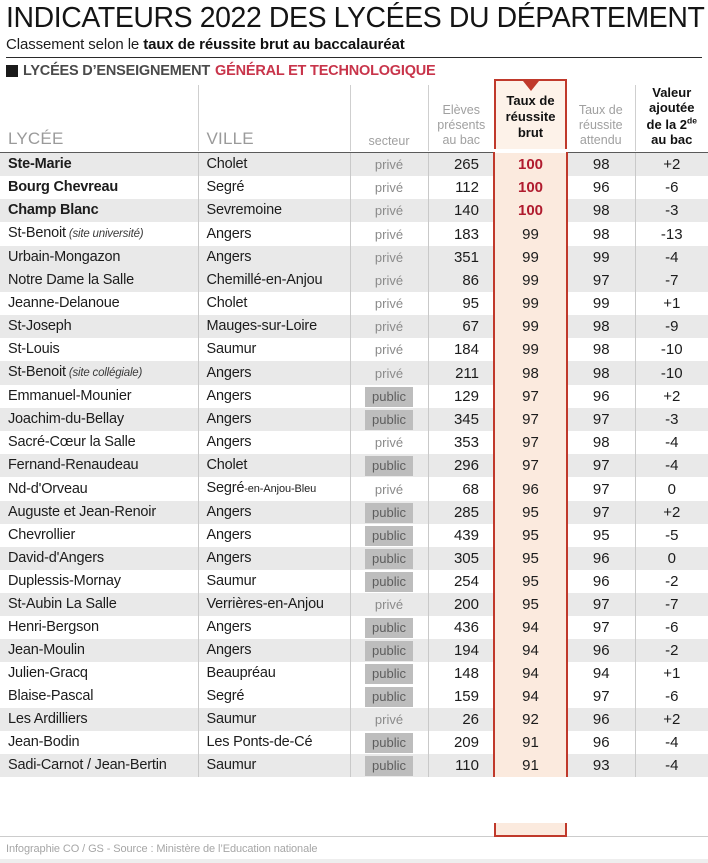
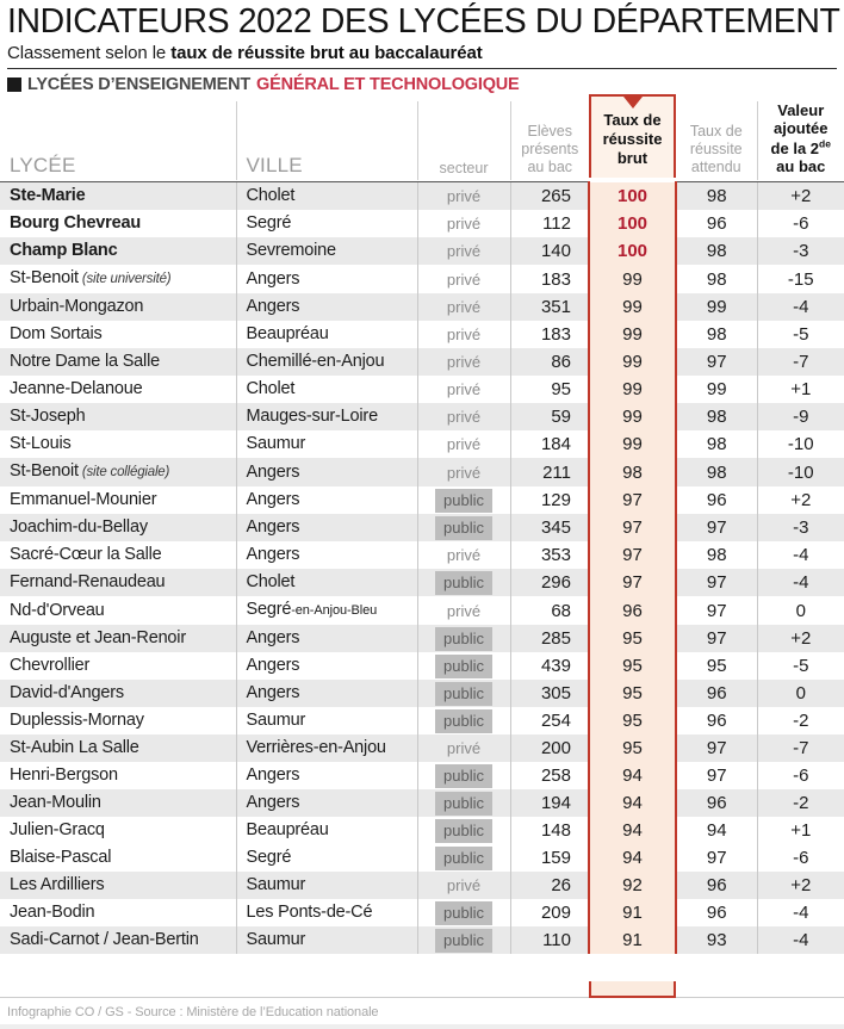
  INDICATEURS 2022 DES LYCÉES DU DÉPARTEMENT
  Classement selon le taux de réussite brut au baccalauréat
  LYCÉES D’ENSEIGNEMENT
  GÉNÉRAL ET TECHNOLOGIQUE
  Taux de
  réussite
  brut
  LYCÉE	VILLE	secteur	Elèves présents au bac		Taux de réussite attendu	Valeur ajoutée de la 2de au bac
  Ste-Marie	Cholet	privé	265	100	98	+2
  Bourg Chevreau	Segré	privé	112	100	96	-6
  Champ Blanc	Sevremoine	privé	140	100	98	-3
- St-Benoit (site université)	Angers	privé	183	99	98	-13
+ St-Benoit (site université)	Angers	privé	183	99	98	-15
  Urbain-Mongazon	Angers	privé	351	99	99	-4
+ Dom Sortais	Beaupréau	privé	183	99	98	-5
  Notre Dame la Salle	Chemillé-en-Anjou	privé	86	99	97	-7
  Jeanne-Delanoue	Cholet	privé	95	99	99	+1
- St-Joseph	Mauges-sur-Loire	privé	67	99	98	-9
+ St-Joseph	Mauges-sur-Loire	privé	59	99	98	-9
  St-Louis	Saumur	privé	184	99	98	-10
  St-Benoit (site collégiale)	Angers	privé	211	98	98	-10
  Emmanuel-Mounier	Angers	public	129	97	96	+2
  Joachim-du-Bellay	Angers	public	345	97	97	-3
  Sacré-Cœur la Salle	Angers	privé	353	97	98	-4
  Fernand-Renaudeau	Cholet	public	296	97	97	-4
  Nd-d'Orveau	Segré-en-Anjou-Bleu	privé	68	96	97	0
  Auguste et Jean-Renoir	Angers	public	285	95	97	+2
  Chevrollier	Angers	public	439	95	95	-5
  David-d'Angers	Angers	public	305	95	96	0
  Duplessis-Mornay	Saumur	public	254	95	96	-2
  St-Aubin La Salle	Verrières-en-Anjou	privé	200	95	97	-7
- Henri-Bergson	Angers	public	436	94	97	-6
+ Henri-Bergson	Angers	public	258	94	97	-6
  Jean-Moulin	Angers	public	194	94	96	-2
  Julien-Gracq	Beaupréau	public	148	94	94	+1
  Blaise-Pascal	Segré	public	159	94	97	-6
  Les Ardilliers	Saumur	privé	26	92	96	+2
  Jean-Bodin	Les Ponts-de-Cé	public	209	91	96	-4
  Sadi-Carnot / Jean-Bertin	Saumur	public	110	91	93	-4
  Infographie CO / GS - Source : Ministère de l’Education nationale
